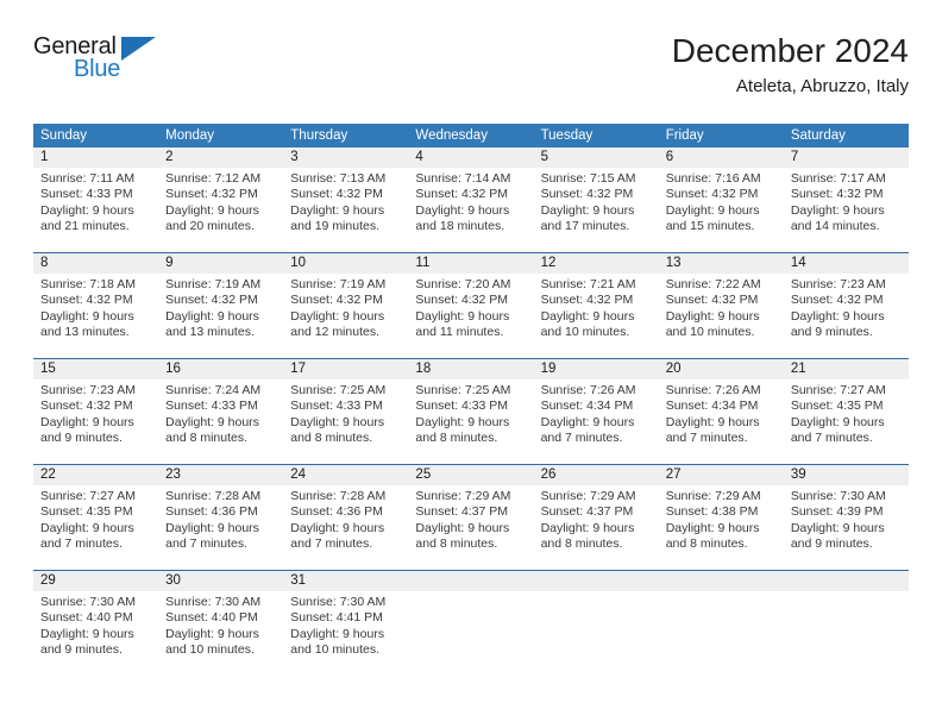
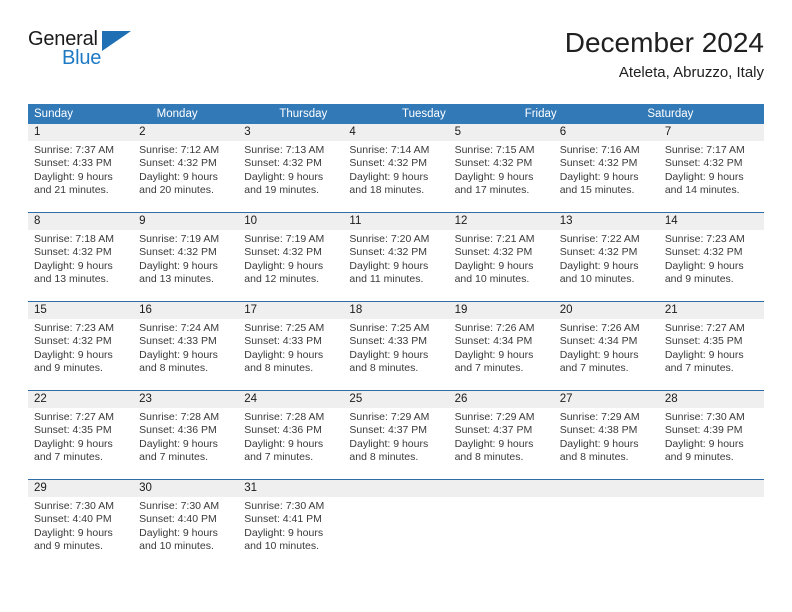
  General
  Blue
  December 2024
  Ateleta, Abruzzo, Italy
  Sunday
  Monday
  Thursday
- Wednesday
  Tuesday
  Friday
  Saturday
  1
  2
  3
  4
  5
  6
  7
- Sunrise: 7:11 AM
+ Sunrise: 7:37 AM
  Sunset: 4:33 PM
  Daylight: 9 hours
  and 21 minutes.
  Sunrise: 7:12 AM
  Sunset: 4:32 PM
  Daylight: 9 hours
  and 20 minutes.
  Sunrise: 7:13 AM
  Sunset: 4:32 PM
  Daylight: 9 hours
  and 19 minutes.
  Sunrise: 7:14 AM
  Sunset: 4:32 PM
  Daylight: 9 hours
  and 18 minutes.
  Sunrise: 7:15 AM
  Sunset: 4:32 PM
  Daylight: 9 hours
  and 17 minutes.
  Sunrise: 7:16 AM
  Sunset: 4:32 PM
  Daylight: 9 hours
  and 15 minutes.
  Sunrise: 7:17 AM
  Sunset: 4:32 PM
  Daylight: 9 hours
  and 14 minutes.
  8
  9
  10
  11
  12
  13
  14
  Sunrise: 7:18 AM
  Sunset: 4:32 PM
  Daylight: 9 hours
  and 13 minutes.
  Sunrise: 7:19 AM
  Sunset: 4:32 PM
  Daylight: 9 hours
  and 13 minutes.
  Sunrise: 7:19 AM
  Sunset: 4:32 PM
  Daylight: 9 hours
  and 12 minutes.
  Sunrise: 7:20 AM
  Sunset: 4:32 PM
  Daylight: 9 hours
  and 11 minutes.
  Sunrise: 7:21 AM
  Sunset: 4:32 PM
  Daylight: 9 hours
  and 10 minutes.
  Sunrise: 7:22 AM
  Sunset: 4:32 PM
  Daylight: 9 hours
  and 10 minutes.
  Sunrise: 7:23 AM
  Sunset: 4:32 PM
  Daylight: 9 hours
  and 9 minutes.
  15
  16
  17
  18
  19
  20
  21
  Sunrise: 7:23 AM
  Sunset: 4:32 PM
  Daylight: 9 hours
  and 9 minutes.
  Sunrise: 7:24 AM
  Sunset: 4:33 PM
  Daylight: 9 hours
  and 8 minutes.
  Sunrise: 7:25 AM
  Sunset: 4:33 PM
  Daylight: 9 hours
  and 8 minutes.
  Sunrise: 7:25 AM
  Sunset: 4:33 PM
  Daylight: 9 hours
  and 8 minutes.
  Sunrise: 7:26 AM
  Sunset: 4:34 PM
  Daylight: 9 hours
  and 7 minutes.
  Sunrise: 7:26 AM
  Sunset: 4:34 PM
  Daylight: 9 hours
  and 7 minutes.
  Sunrise: 7:27 AM
  Sunset: 4:35 PM
  Daylight: 9 hours
  and 7 minutes.
  22
  23
  24
  25
  26
  27
- 39
+ 28
  Sunrise: 7:27 AM
  Sunset: 4:35 PM
  Daylight: 9 hours
  and 7 minutes.
  Sunrise: 7:28 AM
  Sunset: 4:36 PM
  Daylight: 9 hours
  and 7 minutes.
  Sunrise: 7:28 AM
  Sunset: 4:36 PM
  Daylight: 9 hours
  and 7 minutes.
  Sunrise: 7:29 AM
  Sunset: 4:37 PM
  Daylight: 9 hours
  and 8 minutes.
  Sunrise: 7:29 AM
  Sunset: 4:37 PM
  Daylight: 9 hours
  and 8 minutes.
  Sunrise: 7:29 AM
  Sunset: 4:38 PM
  Daylight: 9 hours
  and 8 minutes.
  Sunrise: 7:30 AM
  Sunset: 4:39 PM
  Daylight: 9 hours
  and 9 minutes.
  29
  30
  31
  Sunrise: 7:30 AM
  Sunset: 4:40 PM
  Daylight: 9 hours
  and 9 minutes.
  Sunrise: 7:30 AM
  Sunset: 4:40 PM
  Daylight: 9 hours
  and 10 minutes.
  Sunrise: 7:30 AM
  Sunset: 4:41 PM
  Daylight: 9 hours
  and 10 minutes.
